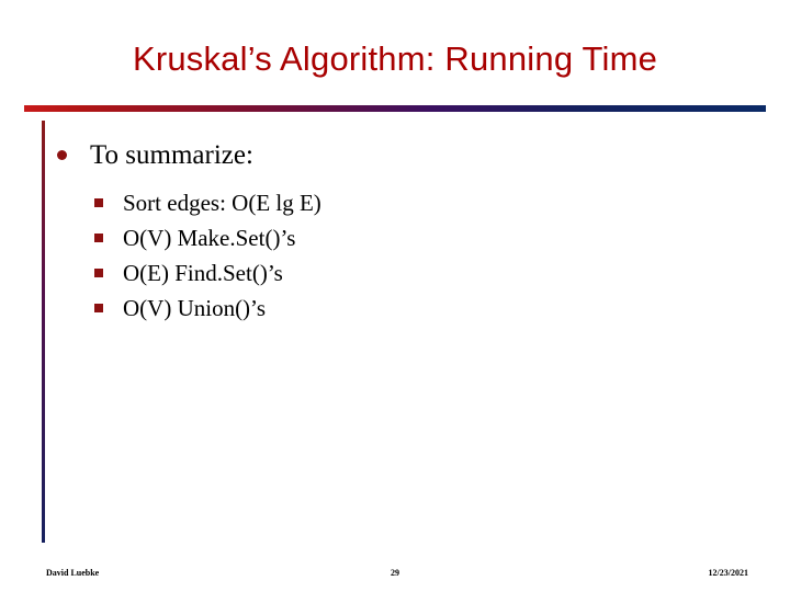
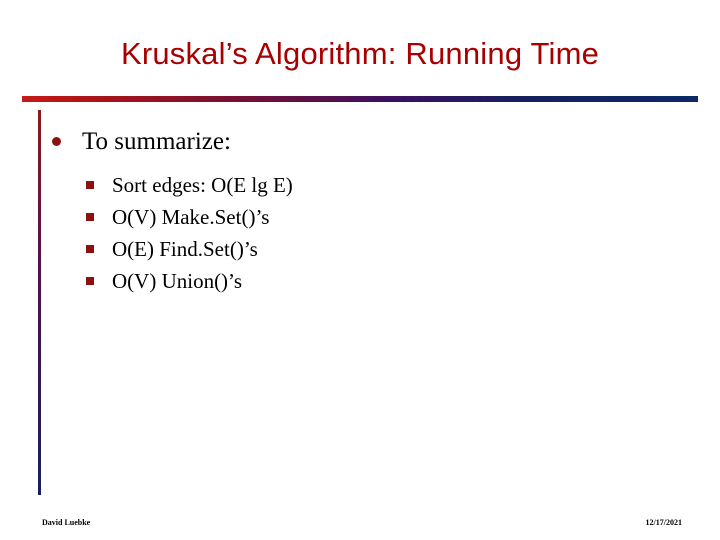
  Kruskal’s Algorithm: Running Time
  To summarize:
  Sort edges: O(E lg E)
  O(V) Make.Set()’s
  O(E) Find.Set()’s
  O(V) Union()’s
  David Luebke
- 29
- 12/23/2021
+ 12/17/2021
